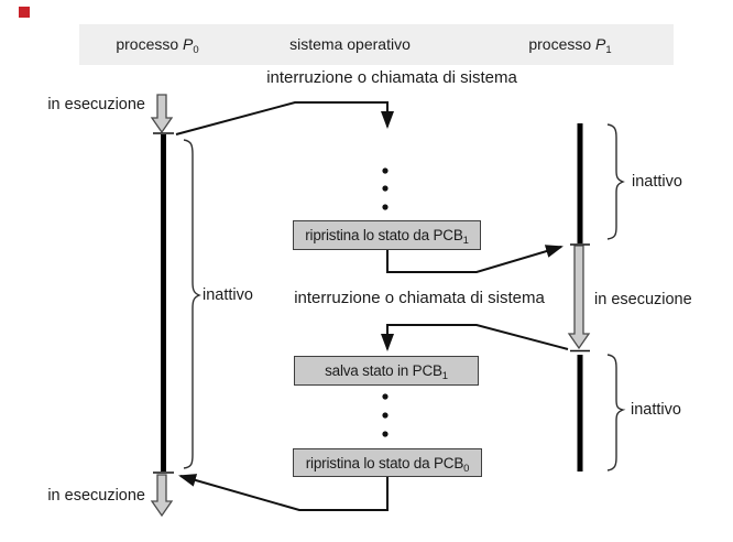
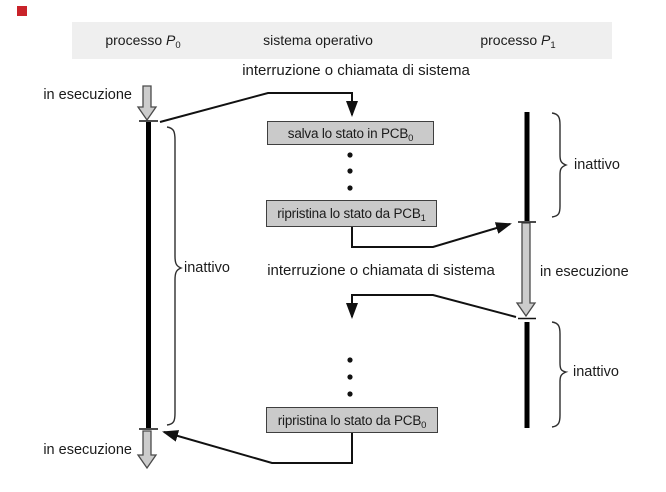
  processo P0
  sistema operativo
  processo P1
  interruzione o chiamata di sistema
  interruzione o chiamata di sistema
  in esecuzione
  in esecuzione
  in esecuzione
  inattivo
  inattivo
  inattivo
+ salva lo stato in PCB0
  ripristina lo stato da PCB1
- salva stato in PCB1
  ripristina lo stato da PCB0
